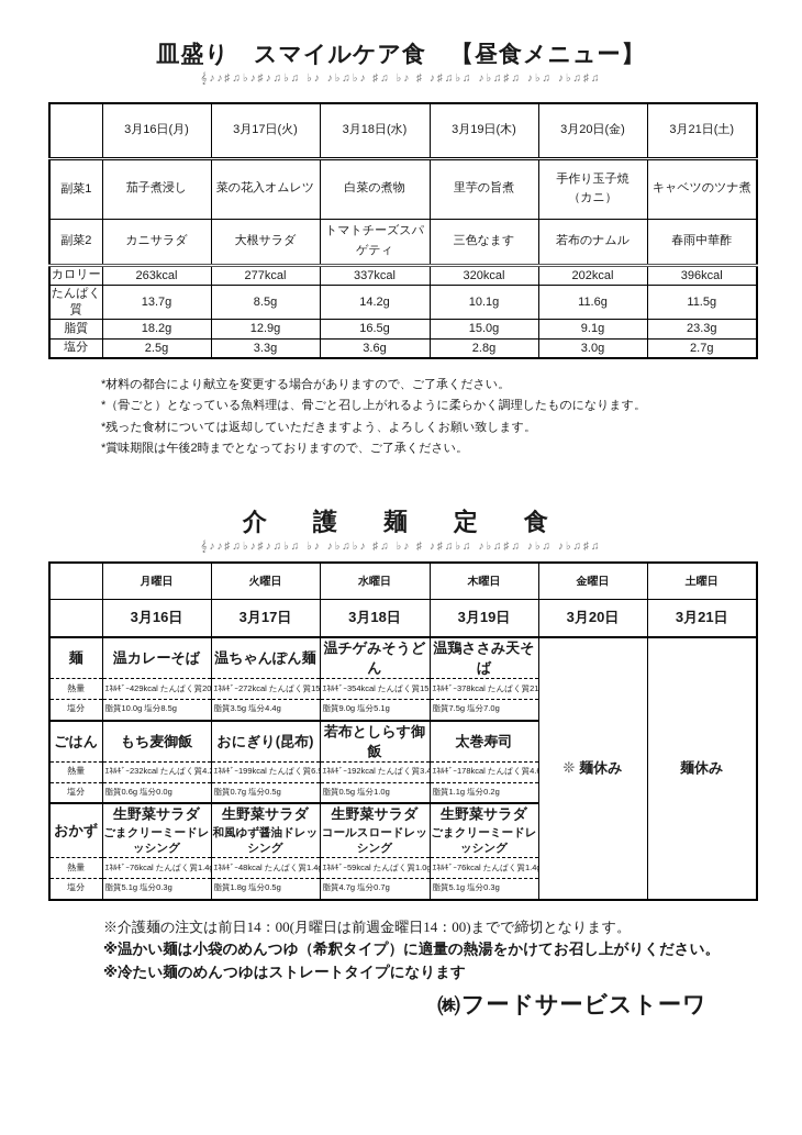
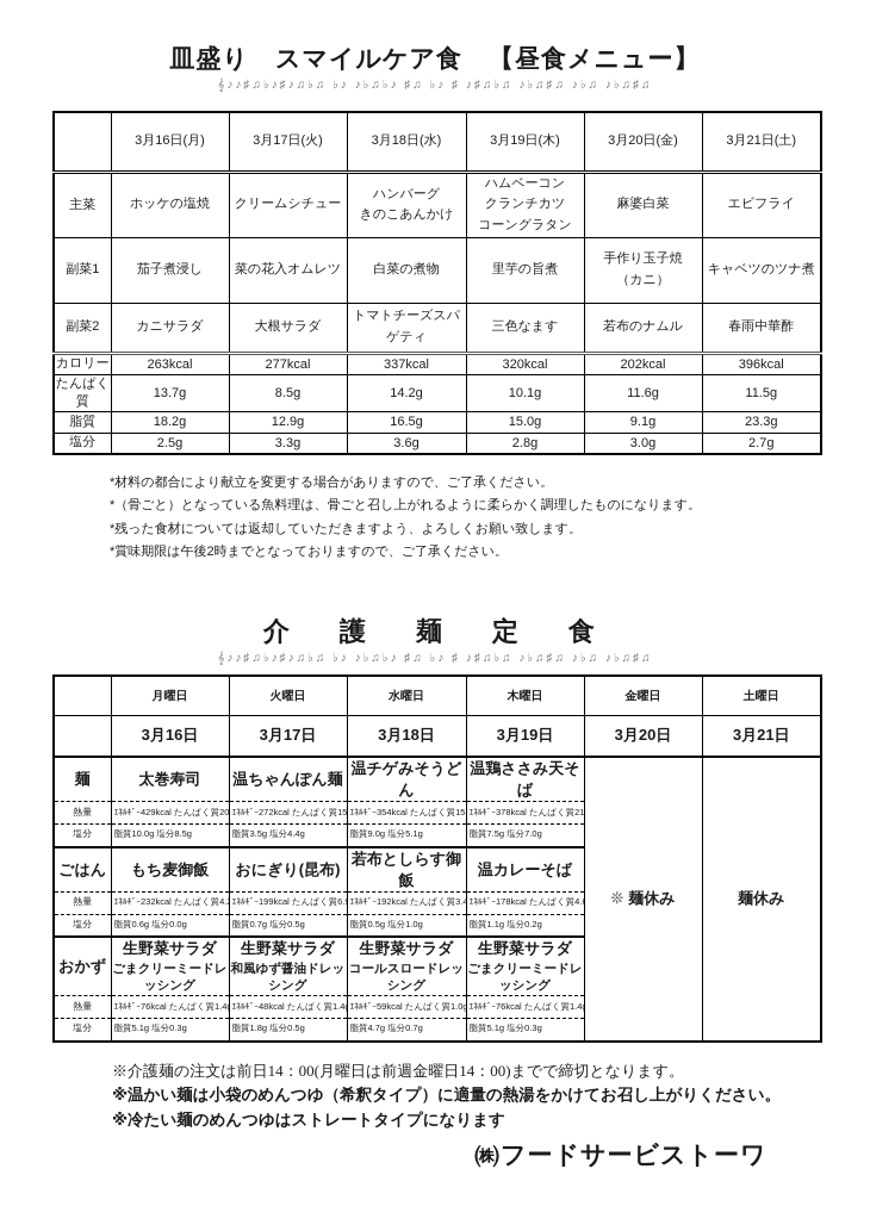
  皿盛り スマイルケア食 【昼食メニュー】
  𝄞♪♪♯♫♭♪♯♪♫♭♫ ♭♪ ♪♭♫♭♪ ♯♫ ♭♪ ♯ ♪♯♫♭♫ ♪♭♫♯♫ ♪♭♫ ♪♭♫♯♫
  	3月16日(月)	3月17日(火)	3月18日(水)	3月19日(木)	3月20日(金)	3月21日(土)
+ 主菜	ホッケの塩焼	クリームシチュー	ハンバーグ きのこあんかけ	ハムベーコン クランチカツ コーングラタン	麻婆白菜	エビフライ
  副菜1	茄子煮浸し	菜の花入オムレツ	白菜の煮物	里芋の旨煮	手作り玉子焼 （カニ）	キャベツのツナ煮
  副菜2	カニサラダ	大根サラダ	トマトチーズスパゲティ	三色なます	若布のナムル	春雨中華酢
  カロリー	263kcal	277kcal	337kcal	320kcal	202kcal	396kcal
  たんぱく質	13.7g	8.5g	14.2g	10.1g	11.6g	11.5g
  脂質	18.2g	12.9g	16.5g	15.0g	9.1g	23.3g
  塩分	2.5g	3.3g	3.6g	2.8g	3.0g	2.7g
  *材料の都合により献立を変更する場合がありますので、ご了承ください。
  *（骨ごと）となっている魚料理は、骨ごと召し上がれるように柔らかく調理したものになります。
  *残った食材については返却していただきますよう、よろしくお願い致します。
  *賞味期限は午後2時までとなっておりますので、ご了承ください。
  介 護 麺 定 食
  𝄞♪♪♯♫♭♪♯♪♫♭♫ ♭♪ ♪♭♫♭♪ ♯♫ ♭♪ ♯ ♪♯♫♭♫ ♪♭♫♯♫ ♪♭♫ ♪♭♫♯♫
  	月曜日	火曜日	水曜日	木曜日	金曜日	土曜日
  	3月16日	3月17日	3月18日	3月19日	3月20日	3月21日
- 麺	温カレーそば	温ちゃんぽん麺	温チゲみそうどん	温鶏ささみ天そば	❊ 麺休み	麺休み
+ 麺	太巻寿司	温ちゃんぽん麺	温チゲみそうどん	温鶏ささみ天そば	❊ 麺休み	麺休み
  熱量	ｴﾈﾙｷﾞｰ429kcal たんぱく質20	ｴﾈﾙｷﾞｰ272kcal たんぱく質15	ｴﾈﾙｷﾞｰ354kcal たんぱく質15	ｴﾈﾙｷﾞｰ378kcal たんぱく質21
  塩分	脂質10.0g 塩分8.5g	脂質3.5g 塩分4.4g	脂質9.0g 塩分5.1g	脂質7.5g 塩分7.0g
- ごはん	もち麦御飯	おにぎり(昆布)	若布としらす御飯	太巻寿司
+ ごはん	もち麦御飯	おにぎり(昆布)	若布としらす御飯	温カレーそば
  熱量	ｴﾈﾙｷﾞｰ232kcal たんぱく質4.	ｴﾈﾙｷﾞｰ199kcal たんぱく質6.	ｴﾈﾙｷﾞｰ192kcal たんぱく質3.4	ｴﾈﾙｷﾞｰ178kcal たんぱく質4.
  塩分	脂質0.6g 塩分0.0g	脂質0.7g 塩分0.5g	脂質0.5g 塩分1.0g	脂質1.1g 塩分0.2g
  おかず	生野菜サラダごまクリーミードレッシング	生野菜サラダ和風ゆず醤油ドレッシング	生野菜サラダコールスロードレッシング	生野菜サラダごまクリーミードレッシング
  熱量	ｴﾈﾙｷﾞｰ76kcal たんぱく質1.4	ｴﾈﾙｷﾞｰ48kcal たんぱく質1.4	ｴﾈﾙｷﾞｰ59kcal たんぱく質1.0g	ｴﾈﾙｷﾞｰ76kcal たんぱく質1.4
  塩分	脂質5.1g 塩分0.3g	脂質1.8g 塩分0.5g	脂質4.7g 塩分0.7g	脂質5.1g 塩分0.3g
  ※介護麺の注文は前日14：00(月曜日は前週金曜日14：00)までで締切となります。
  ※温かい麺は小袋のめんつゆ（希釈タイプ）に適量の熱湯をかけてお召し上がりください。
  ※冷たい麺のめんつゆはストレートタイプになります
  ㈱フードサービストーワ
